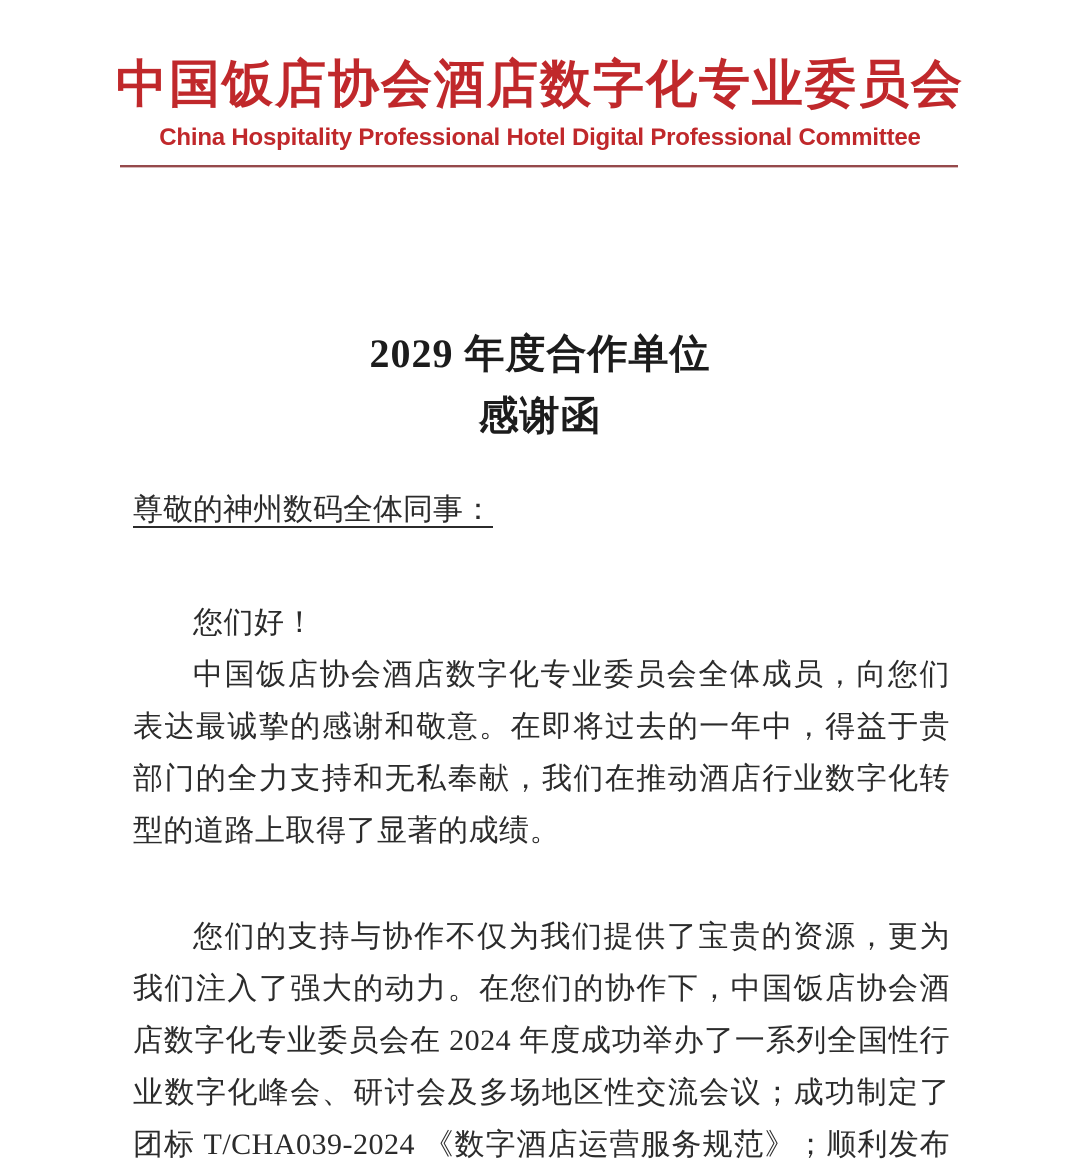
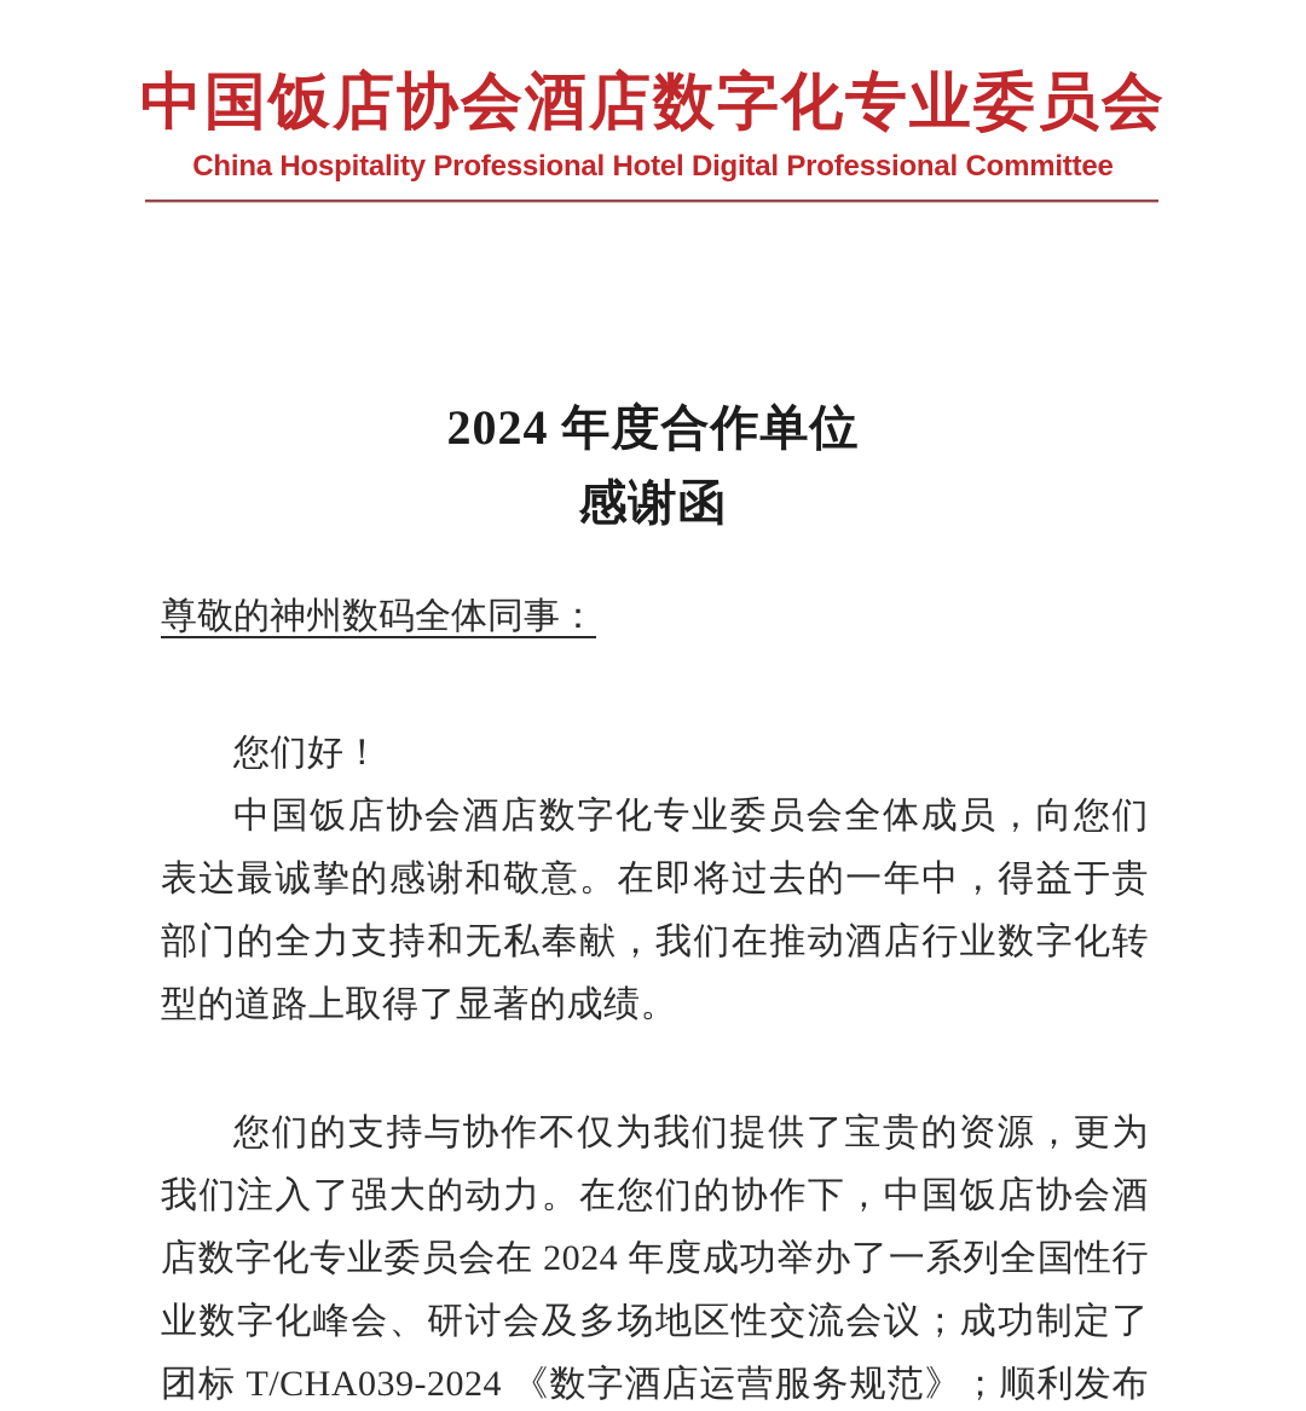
  中国饭店协会酒店数字化专业委员会
  China Hospitality Professional Hotel Digital Professional Committee
- 2029 年度合作单位
+ 2024 年度合作单位
  感谢函
  尊敬的神州数码全体同事：
  您们好！
  中国饭店协会酒店数字化专业委员会全体成员，向您们表达最诚挚的感谢和敬意。在即将过去的一年中，得益于贵部门的全力支持和无私奉献，我们在推动酒店行业数字化转型的道路上取得了显著的成绩。
  您们的支持与协作不仅为我们提供了宝贵的资源，更为我们注入了强大的动力。在您们的协作下，中国饭店协会酒店数字化专业委员会在 2024 年度成功举办了一系列全国性行业数字化峰会、研讨会及多场地区性交流会议；成功制定了团标 T/CHA039-2024 《数字酒店运营服务规范》；顺利发布
